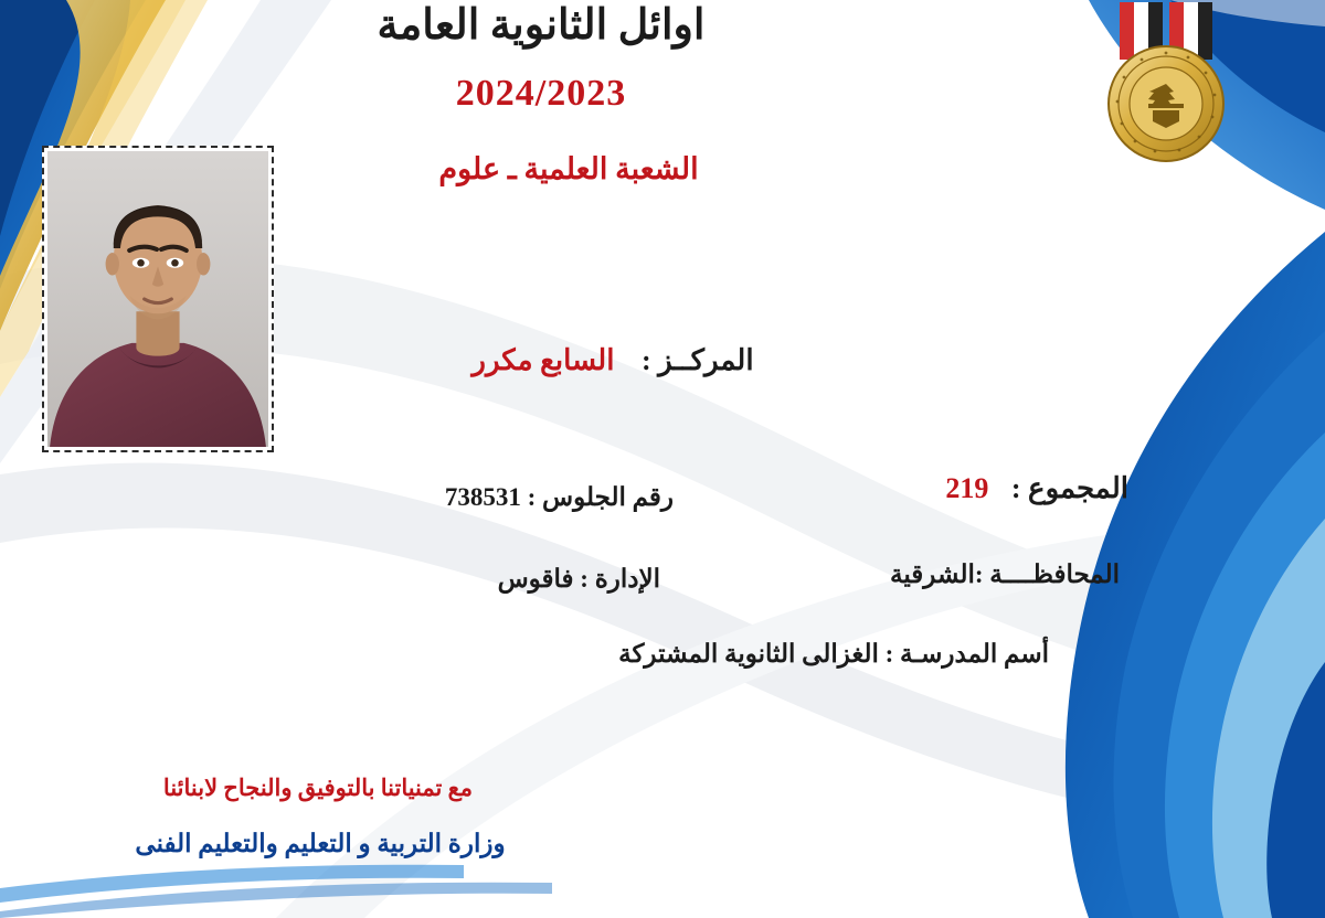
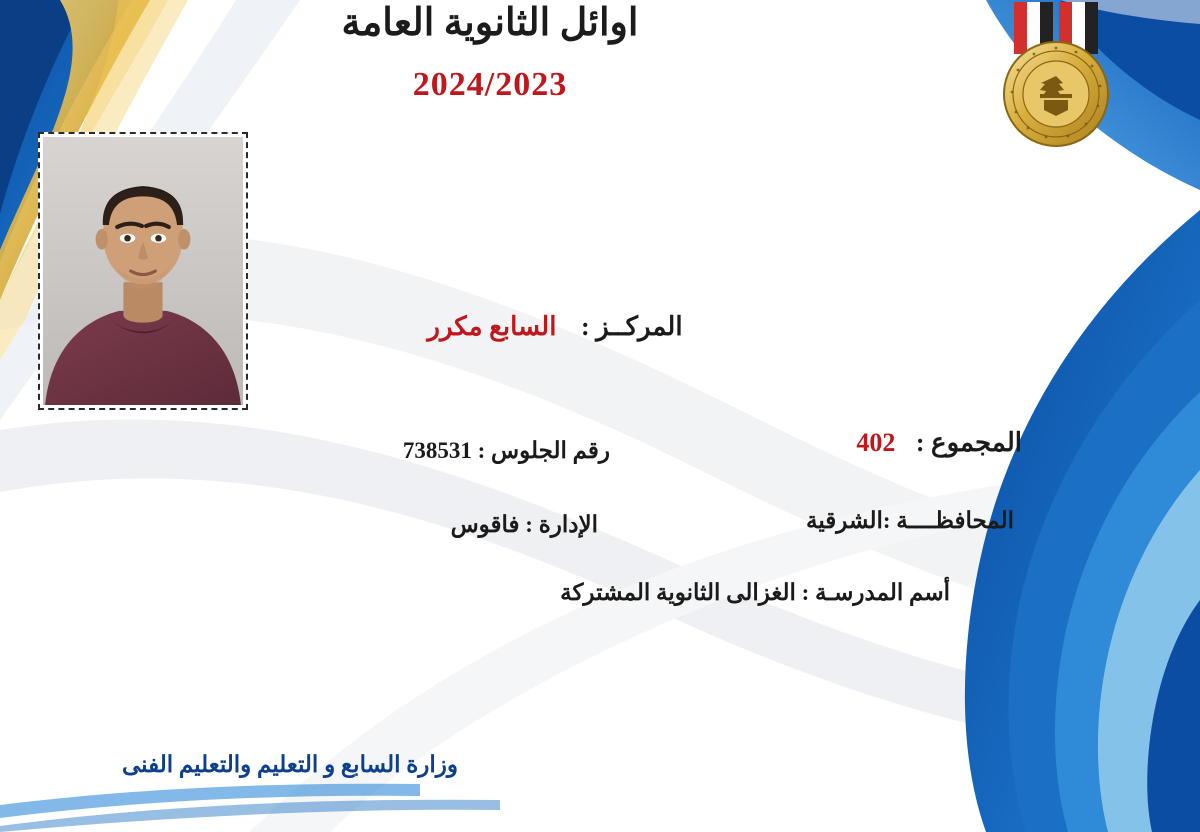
  اوائل الثانوية العامة
  2024/2023
- الشعبة العلمية ـ علوم
  المركــز : السابع مكرر
- المجموع : 219
+ المجموع : 402
  رقم الجلوس : 738531
  المحافظــــة :الشرقية
  الإدارة : فاقوس
  أسم المدرسـة : الغزالى الثانوية المشتركة
- مع تمنياتنا بالتوفيق والنجاح لابنائنا
- وزارة التربية و التعليم والتعليم الفنى
+ وزارة السابع و التعليم والتعليم الفنى
